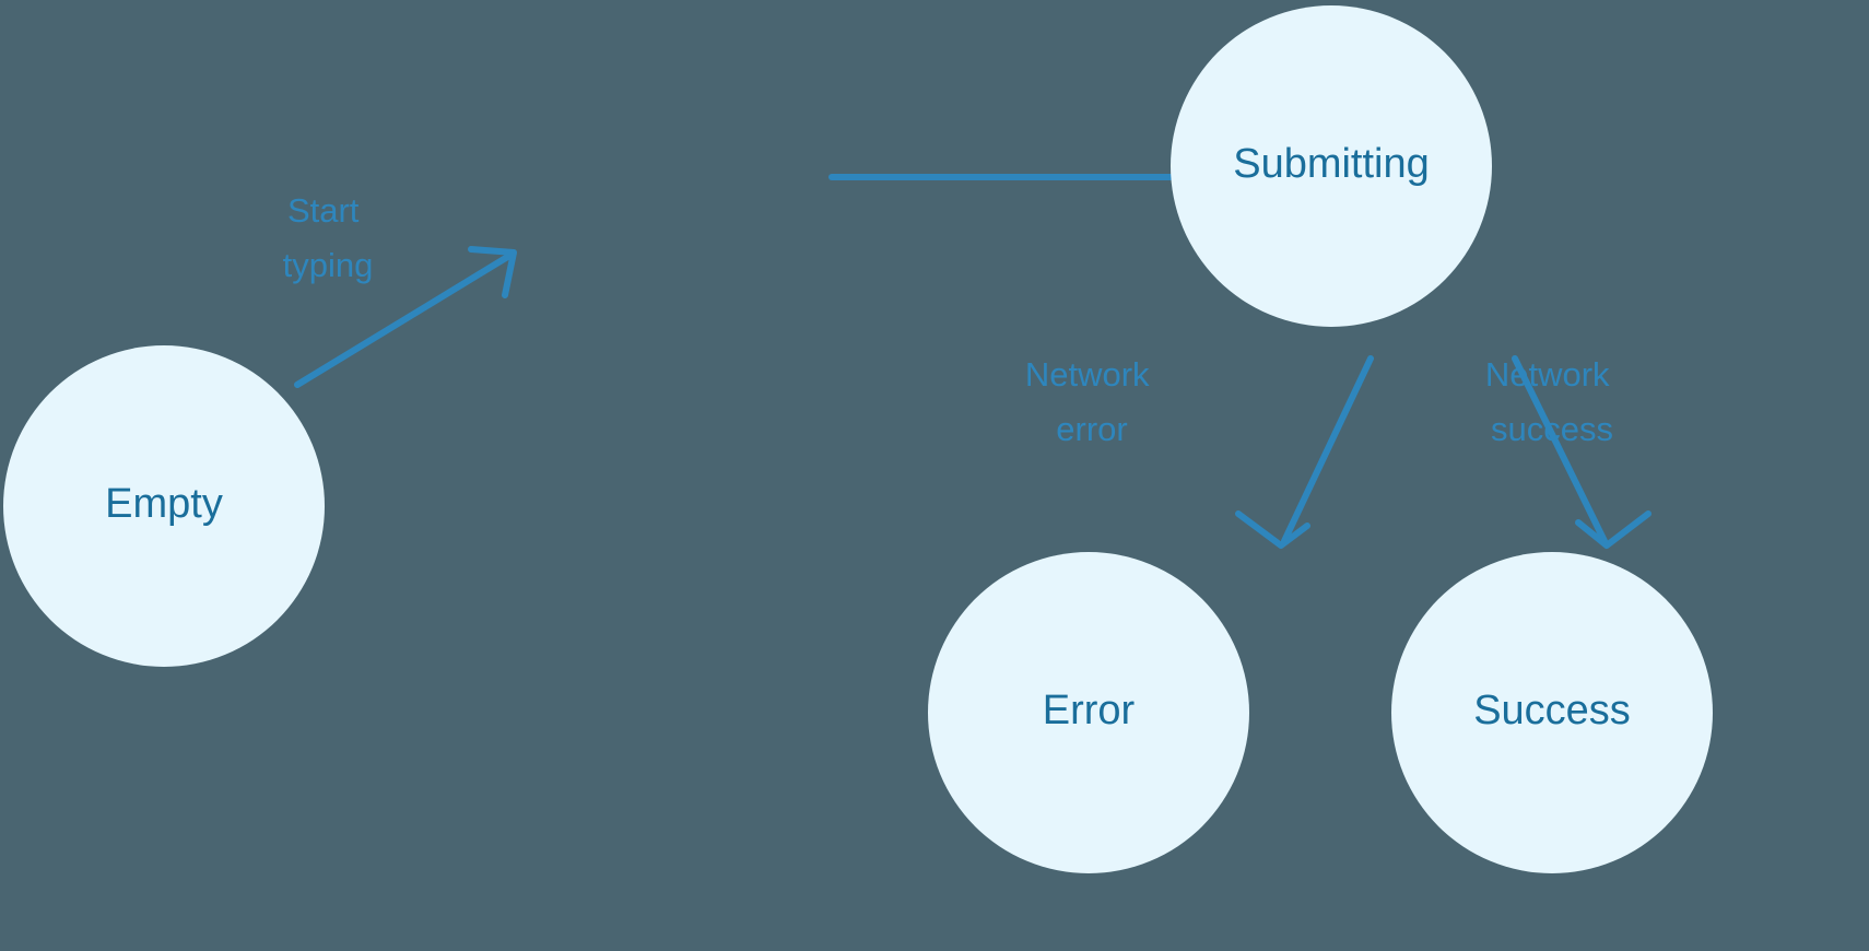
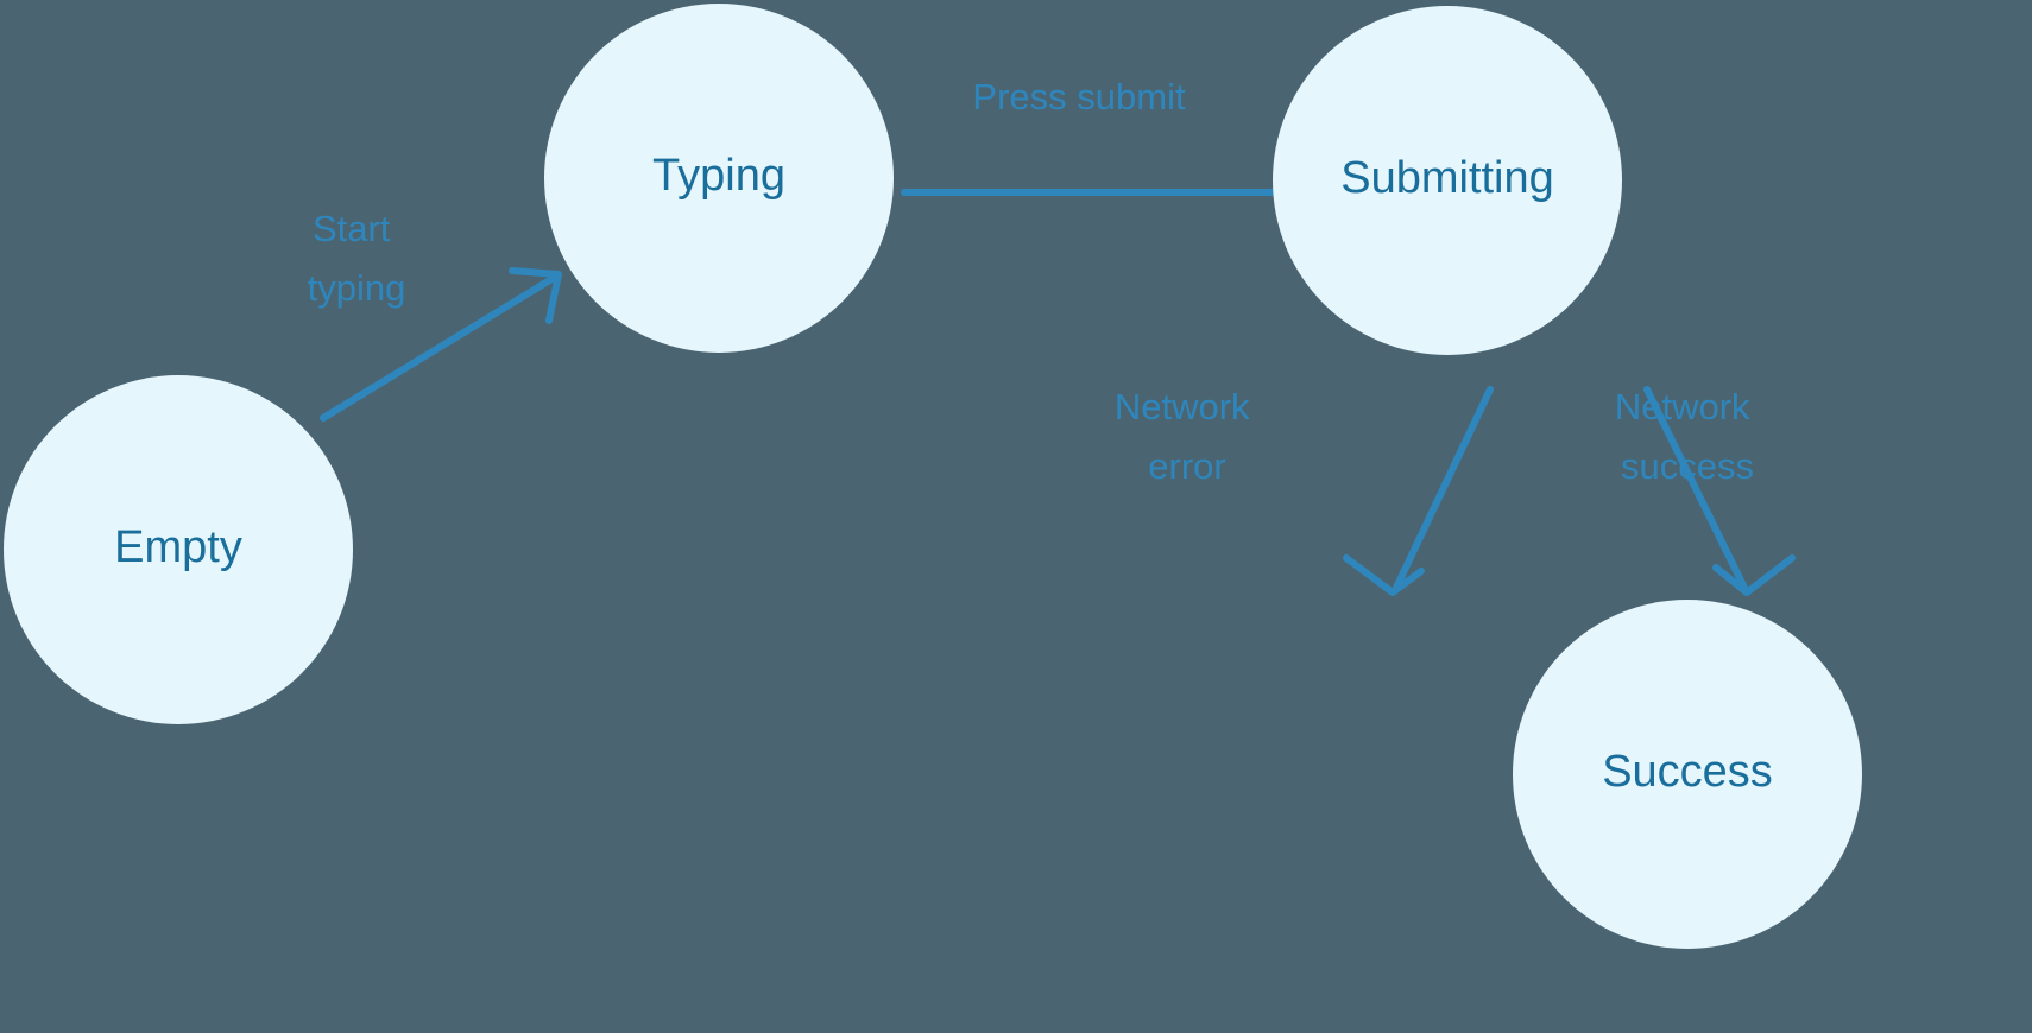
  Empty
+ Typing
  Submitting
- Error
  Success
  Start typing
+ Press submit
  Network error
  Network success
